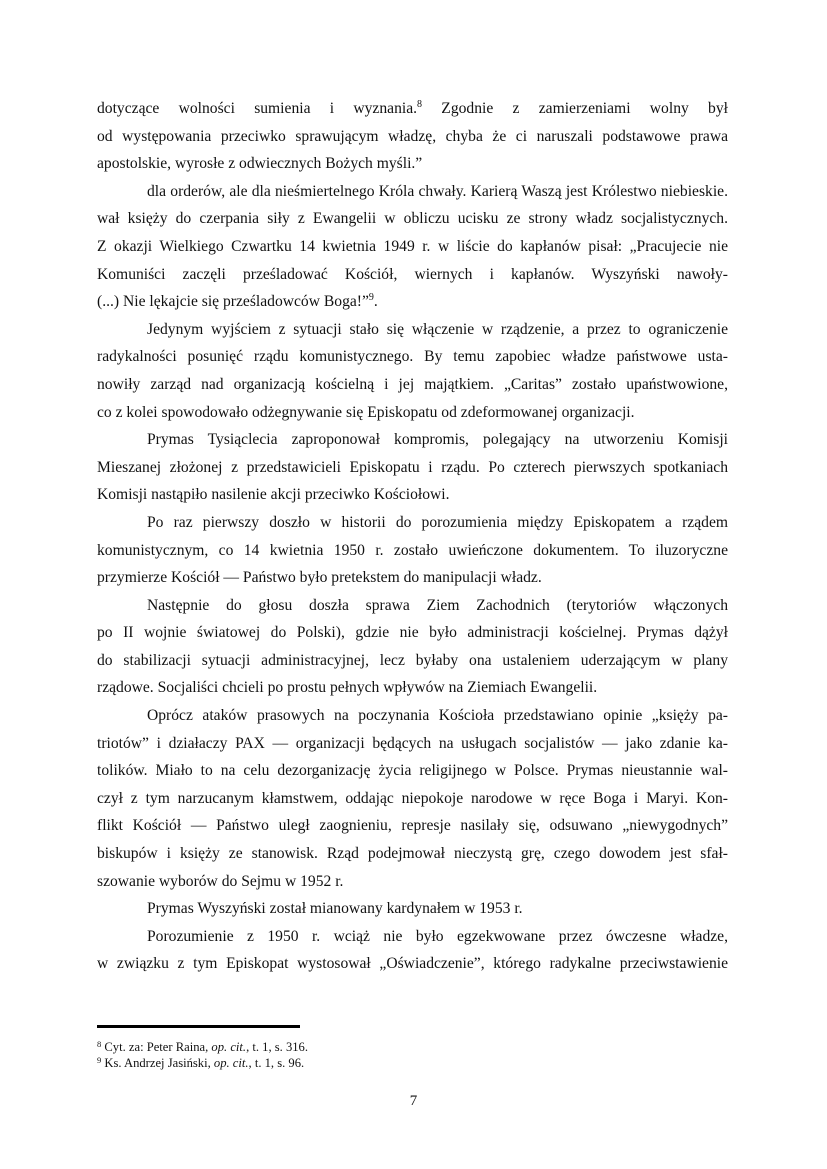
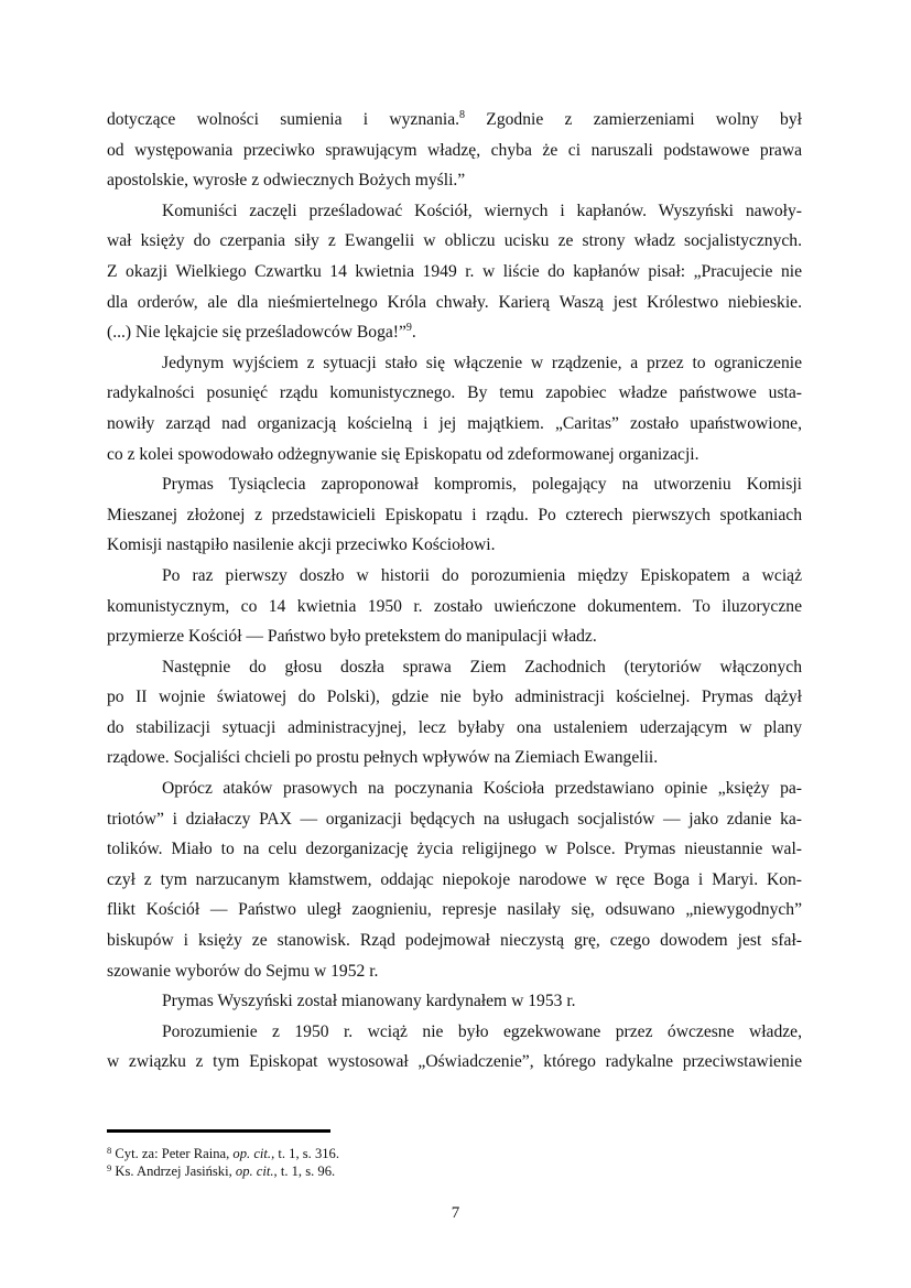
  dotyczące wolności sumienia i wyznania.8 Zgodnie z zamierzeniami wolny był
  od występowania przeciwko sprawującym władzę, chyba że ci naruszali podstawowe prawa
  apostolskie, wyrosłe z odwiecznych Bożych myśli.”
- dla orderów, ale dla nieśmiertelnego Króla chwały. Karierą Waszą jest Królestwo niebieskie.
+ Komuniści zaczęli prześladować Kościół, wiernych i kapłanów. Wyszyński nawoły-
  wał księży do czerpania siły z Ewangelii w obliczu ucisku ze strony władz socjalistycznych.
  Z okazji Wielkiego Czwartku 14 kwietnia 1949 r. w liście do kapłanów pisał: „Pracujecie nie
- Komuniści zaczęli prześladować Kościół, wiernych i kapłanów. Wyszyński nawoły-
+ dla orderów, ale dla nieśmiertelnego Króla chwały. Karierą Waszą jest Królestwo niebieskie.
  (...) Nie lękajcie się prześladowców Boga!”9.
  Jedynym wyjściem z sytuacji stało się włączenie w rządzenie, a przez to ograniczenie
  radykalności posunięć rządu komunistycznego. By temu zapobiec władze państwowe usta-
  nowiły zarząd nad organizacją kościelną i jej majątkiem. „Caritas” zostało upaństwowione,
  co z kolei spowodowało odżegnywanie się Episkopatu od zdeformowanej organizacji.
  Prymas Tysiąclecia zaproponował kompromis, polegający na utworzeniu Komisji
  Mieszanej złożonej z przedstawicieli Episkopatu i rządu. Po czterech pierwszych spotkaniach
  Komisji nastąpiło nasilenie akcji przeciwko Kościołowi.
- Po raz pierwszy doszło w historii do porozumienia między Episkopatem a rządem
+ Po raz pierwszy doszło w historii do porozumienia między Episkopatem a wciąż
  komunistycznym, co 14 kwietnia 1950 r. zostało uwieńczone dokumentem. To iluzoryczne
  przymierze Kościół — Państwo było pretekstem do manipulacji władz.
  Następnie do głosu doszła sprawa Ziem Zachodnich (terytoriów włączonych
  po II wojnie światowej do Polski), gdzie nie było administracji kościelnej. Prymas dążył
  do stabilizacji sytuacji administracyjnej, lecz byłaby ona ustaleniem uderzającym w plany
  rządowe. Socjaliści chcieli po prostu pełnych wpływów na Ziemiach Ewangelii.
  Oprócz ataków prasowych na poczynania Kościoła przedstawiano opinie „księży pa-
  triotów” i działaczy PAX — organizacji będących na usługach socjalistów — jako zdanie ka-
  tolików. Miało to na celu dezorganizację życia religijnego w Polsce. Prymas nieustannie wal-
  czył z tym narzucanym kłamstwem, oddając niepokoje narodowe w ręce Boga i Maryi. Kon-
  flikt Kościół — Państwo uległ zaognieniu, represje nasilały się, odsuwano „niewygodnych”
  biskupów i księży ze stanowisk. Rząd podejmował nieczystą grę, czego dowodem jest sfał-
  szowanie wyborów do Sejmu w 1952 r.
  Prymas Wyszyński został mianowany kardynałem w 1953 r.
  Porozumienie z 1950 r. wciąż nie było egzekwowane przez ówczesne władze,
  w związku z tym Episkopat wystosował „Oświadczenie”, którego radykalne przeciwstawienie
  8 Cyt. za: Peter Raina, op. cit., t. 1, s. 316.
  9 Ks. Andrzej Jasiński, op. cit., t. 1, s. 96.
  7
